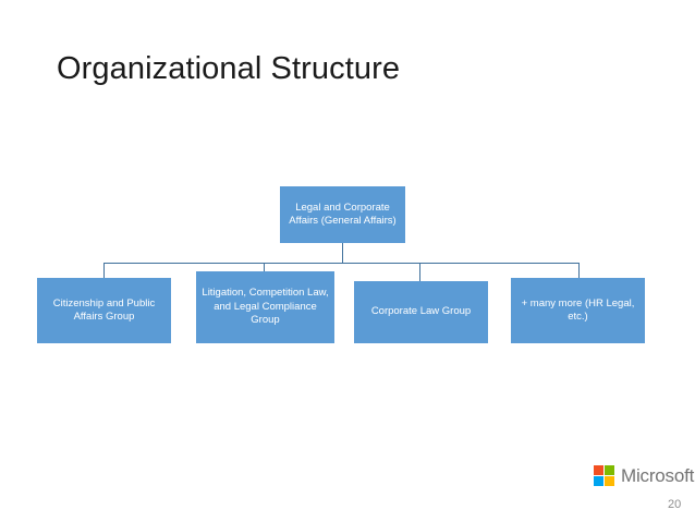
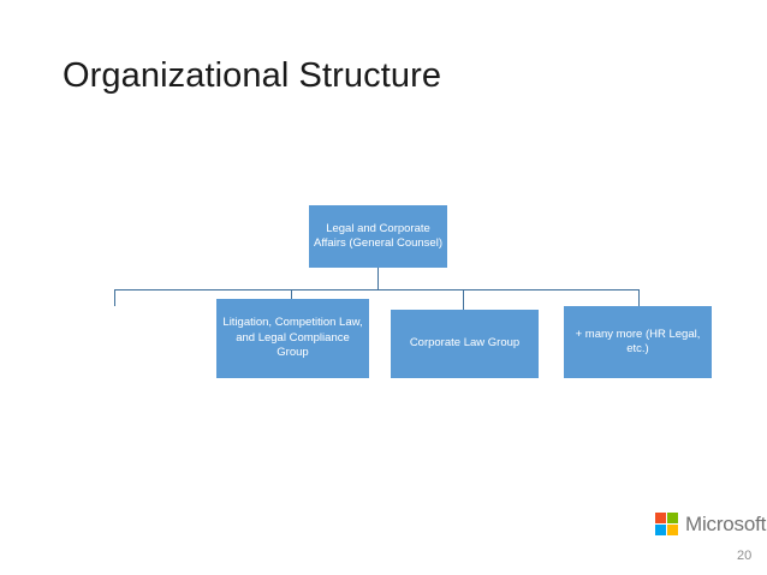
  Organizational Structure
- Legal and Corporate Affairs (General Affairs)
+ Legal and Corporate Affairs (General Counsel)
- Citizenship and Public Affairs Group
  Litigation, Competition Law, and Legal Compliance Group
  Corporate Law Group
  + many more (HR Legal, etc.)
  Microsoft
  20
